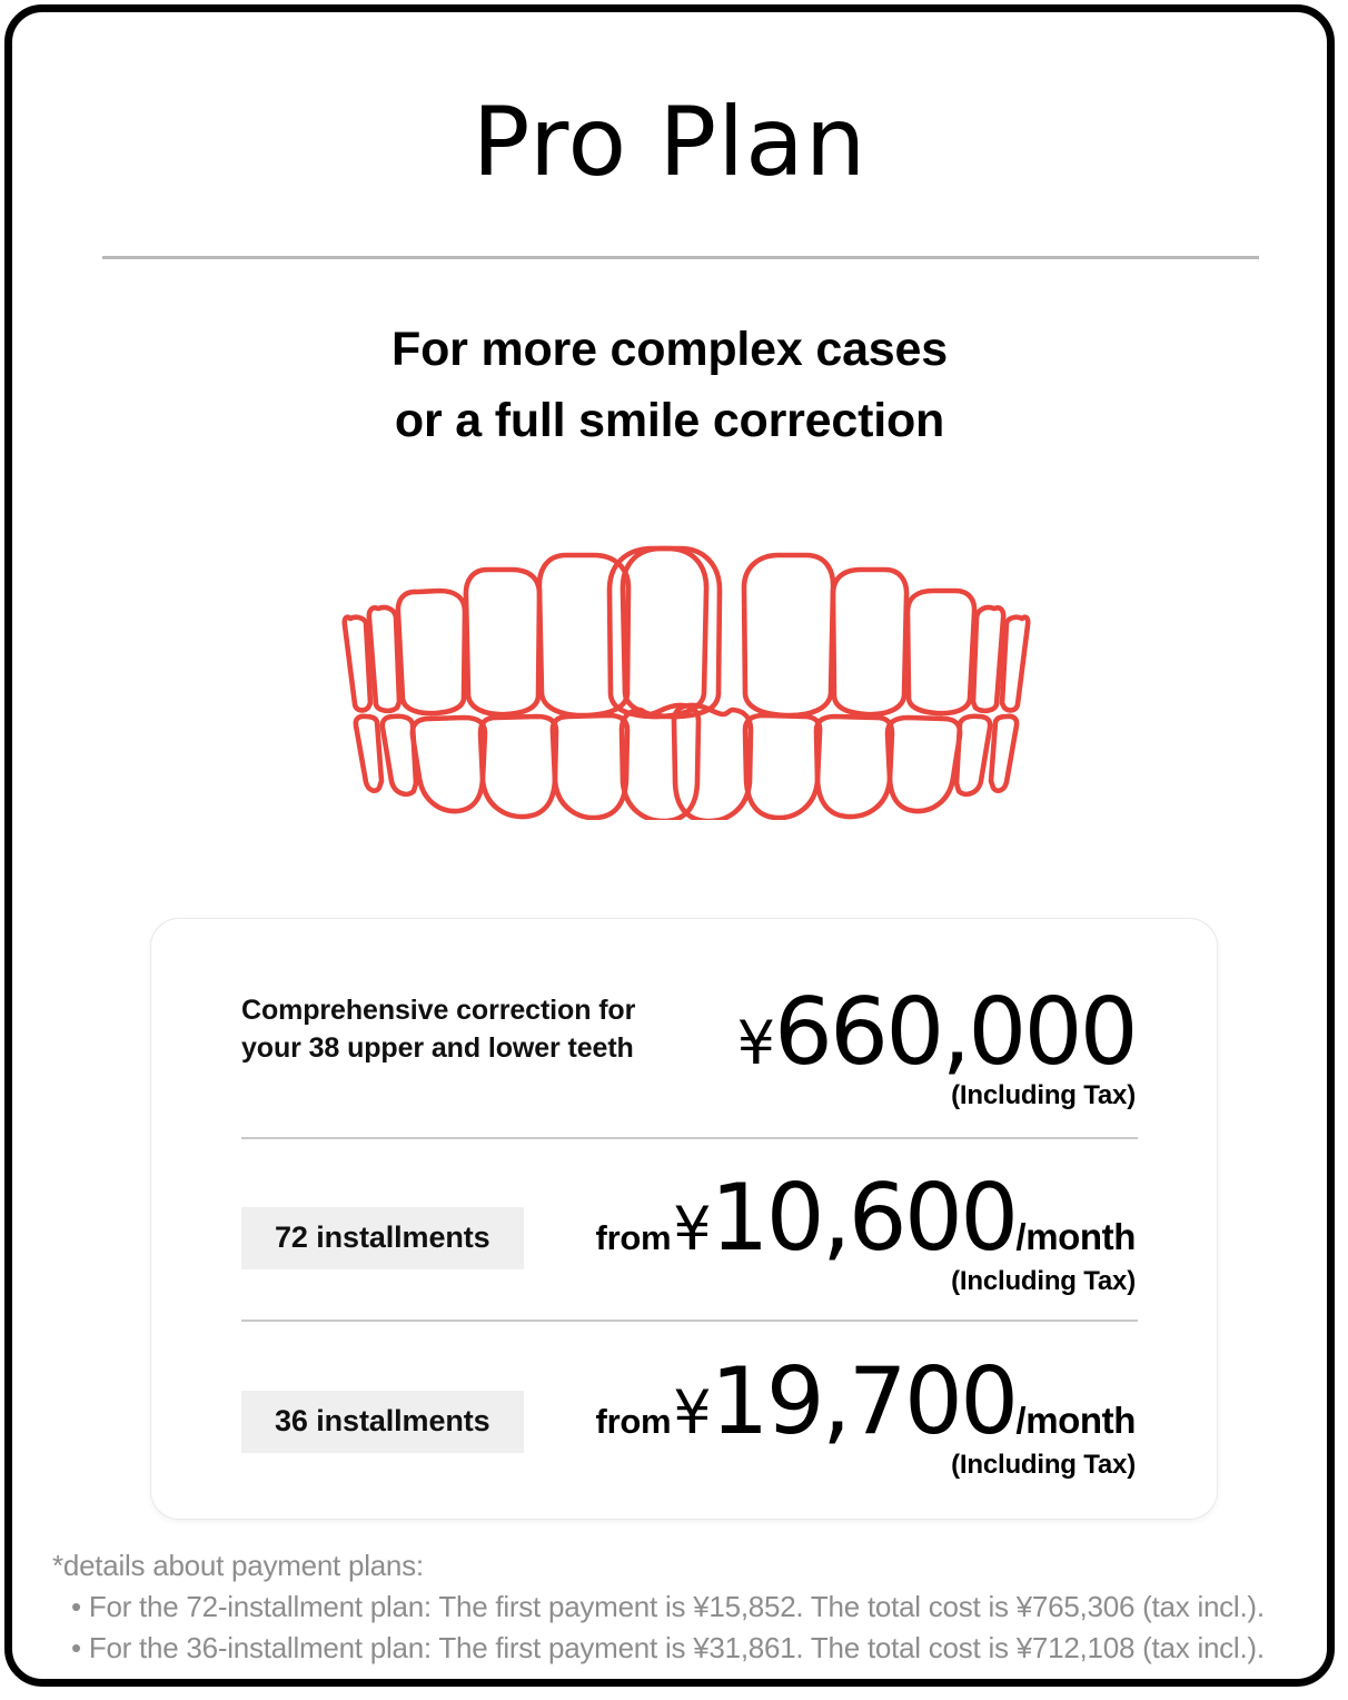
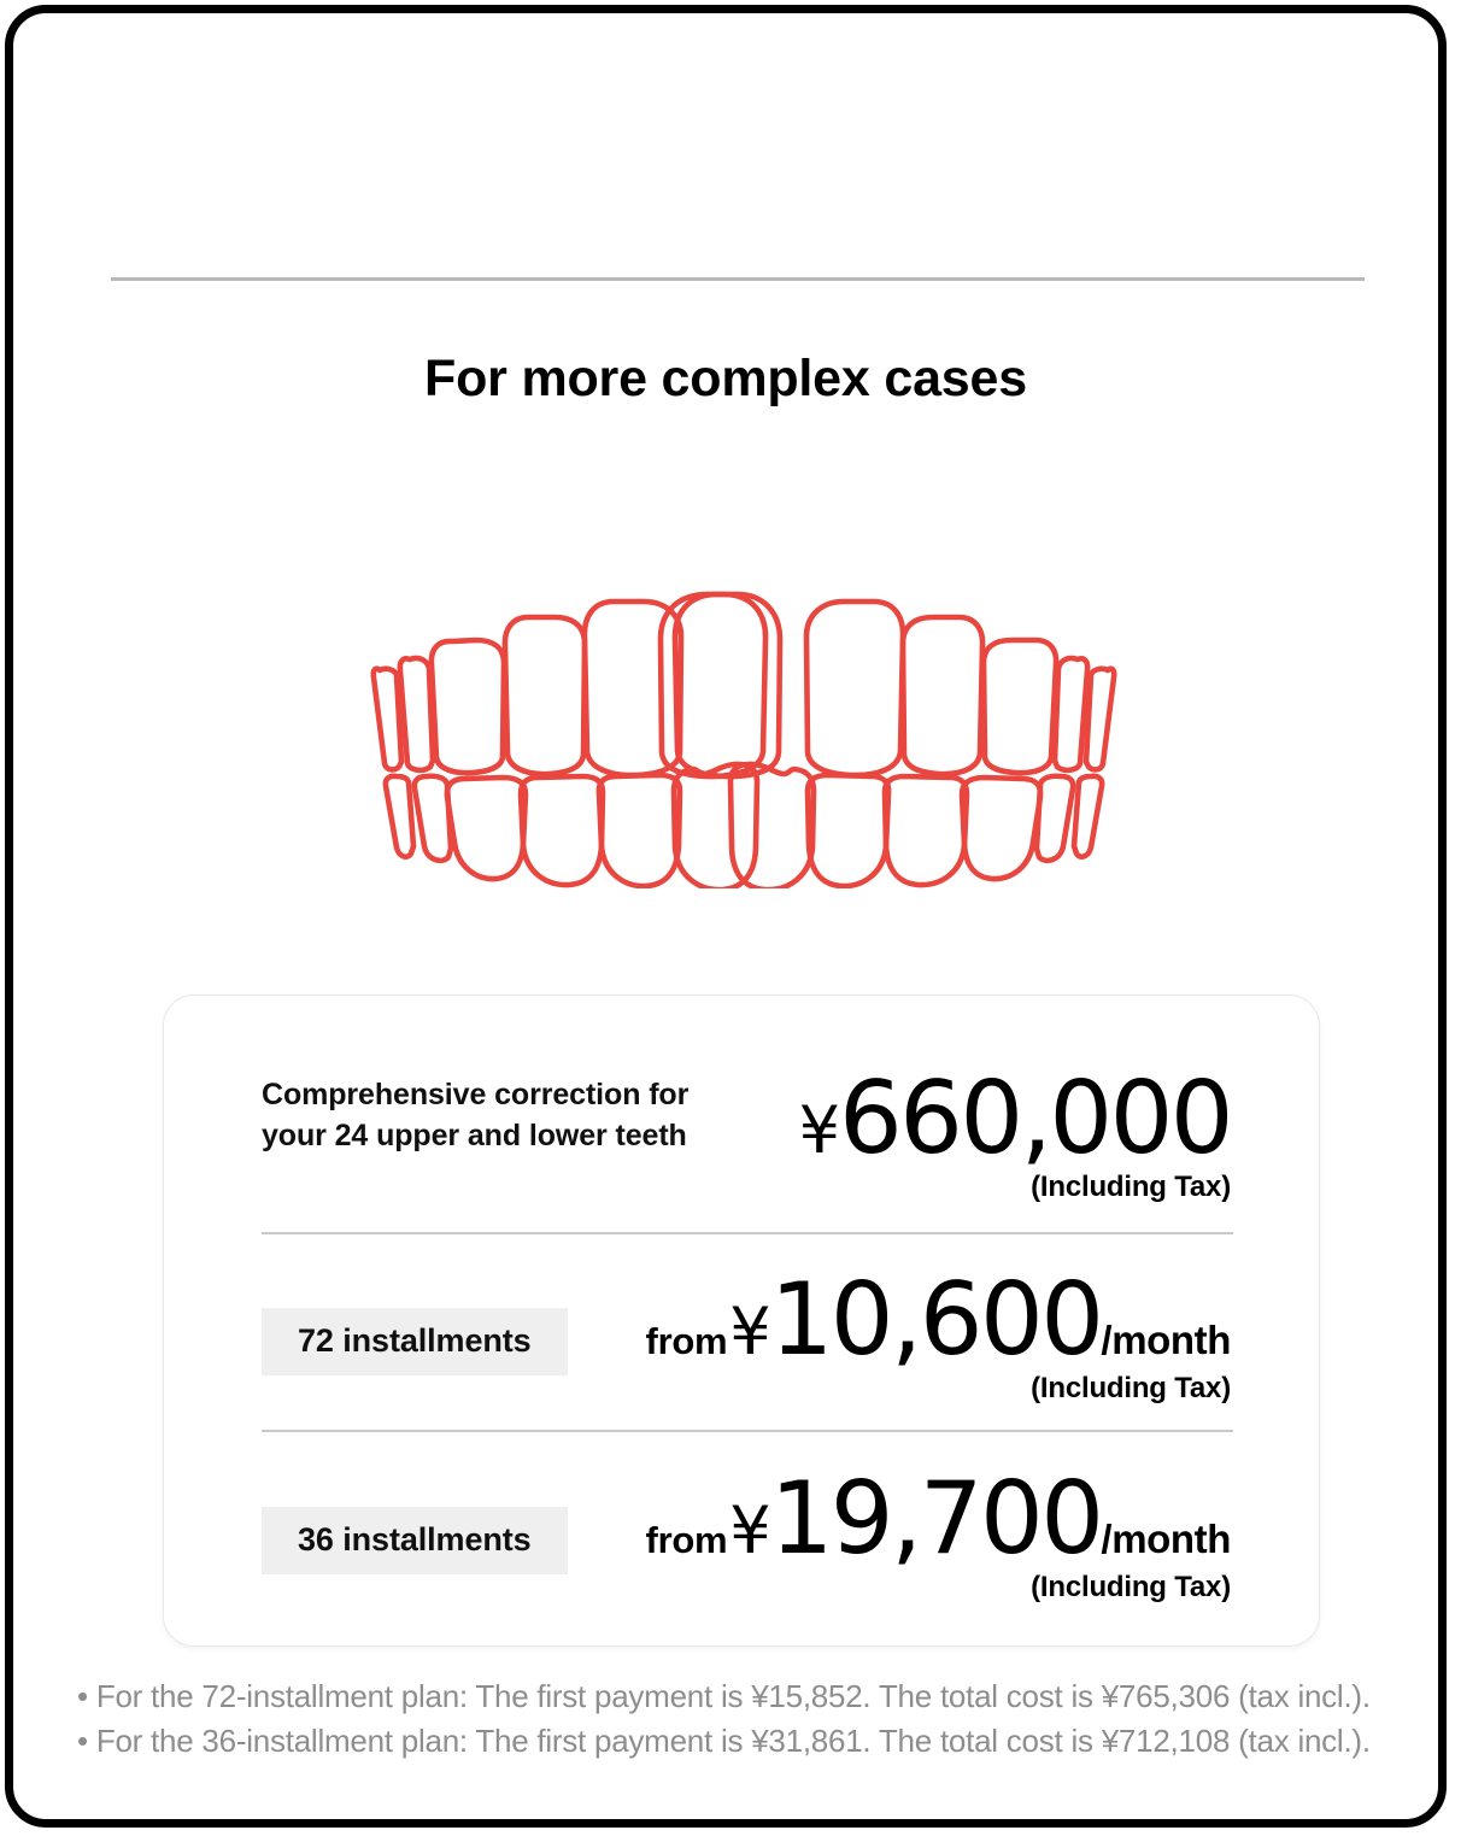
- Pro Plan
  For more complex cases
- or a full smile correction
  Comprehensive correction for
- your 38 upper and lower teeth
+ your 24 upper and lower teeth
  ¥
  660,000
  (Including Tax)
  72 installments
  from
  ¥
  10,600
  /month
  (Including Tax)
  36 installments
  from
  ¥
  19,700
  /month
  (Including Tax)
- *details about payment plans:
  • For the 72-installment plan: The first payment is ¥15,852. The total cost is ¥765,306 (tax incl.).
  • For the 36-installment plan: The first payment is ¥31,861. The total cost is ¥712,108 (tax incl.).
